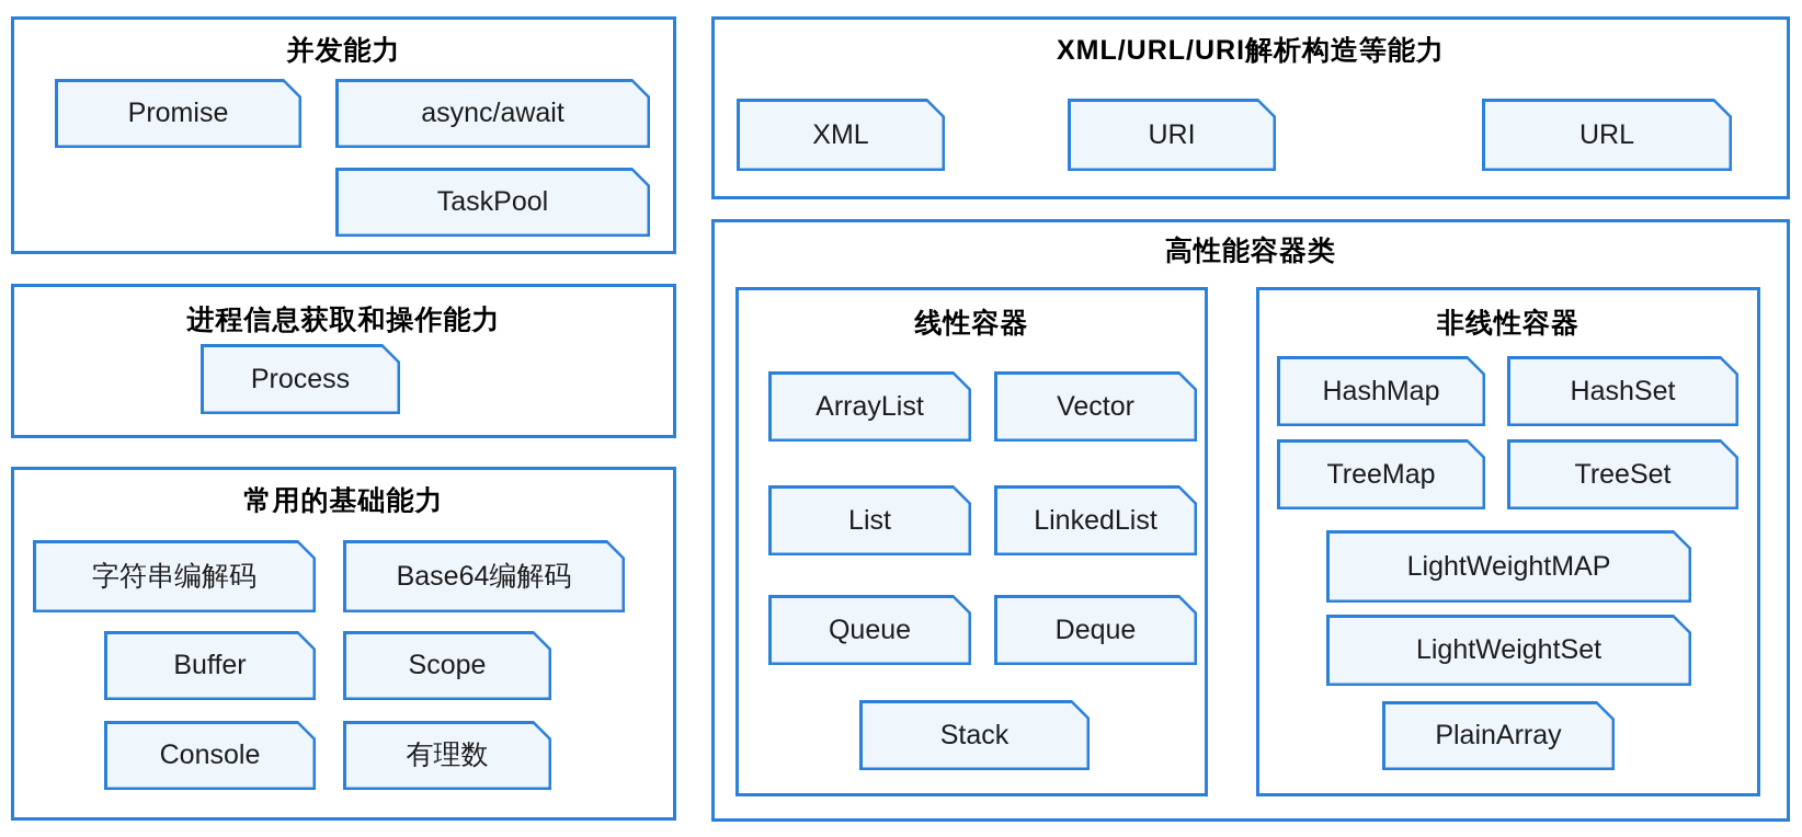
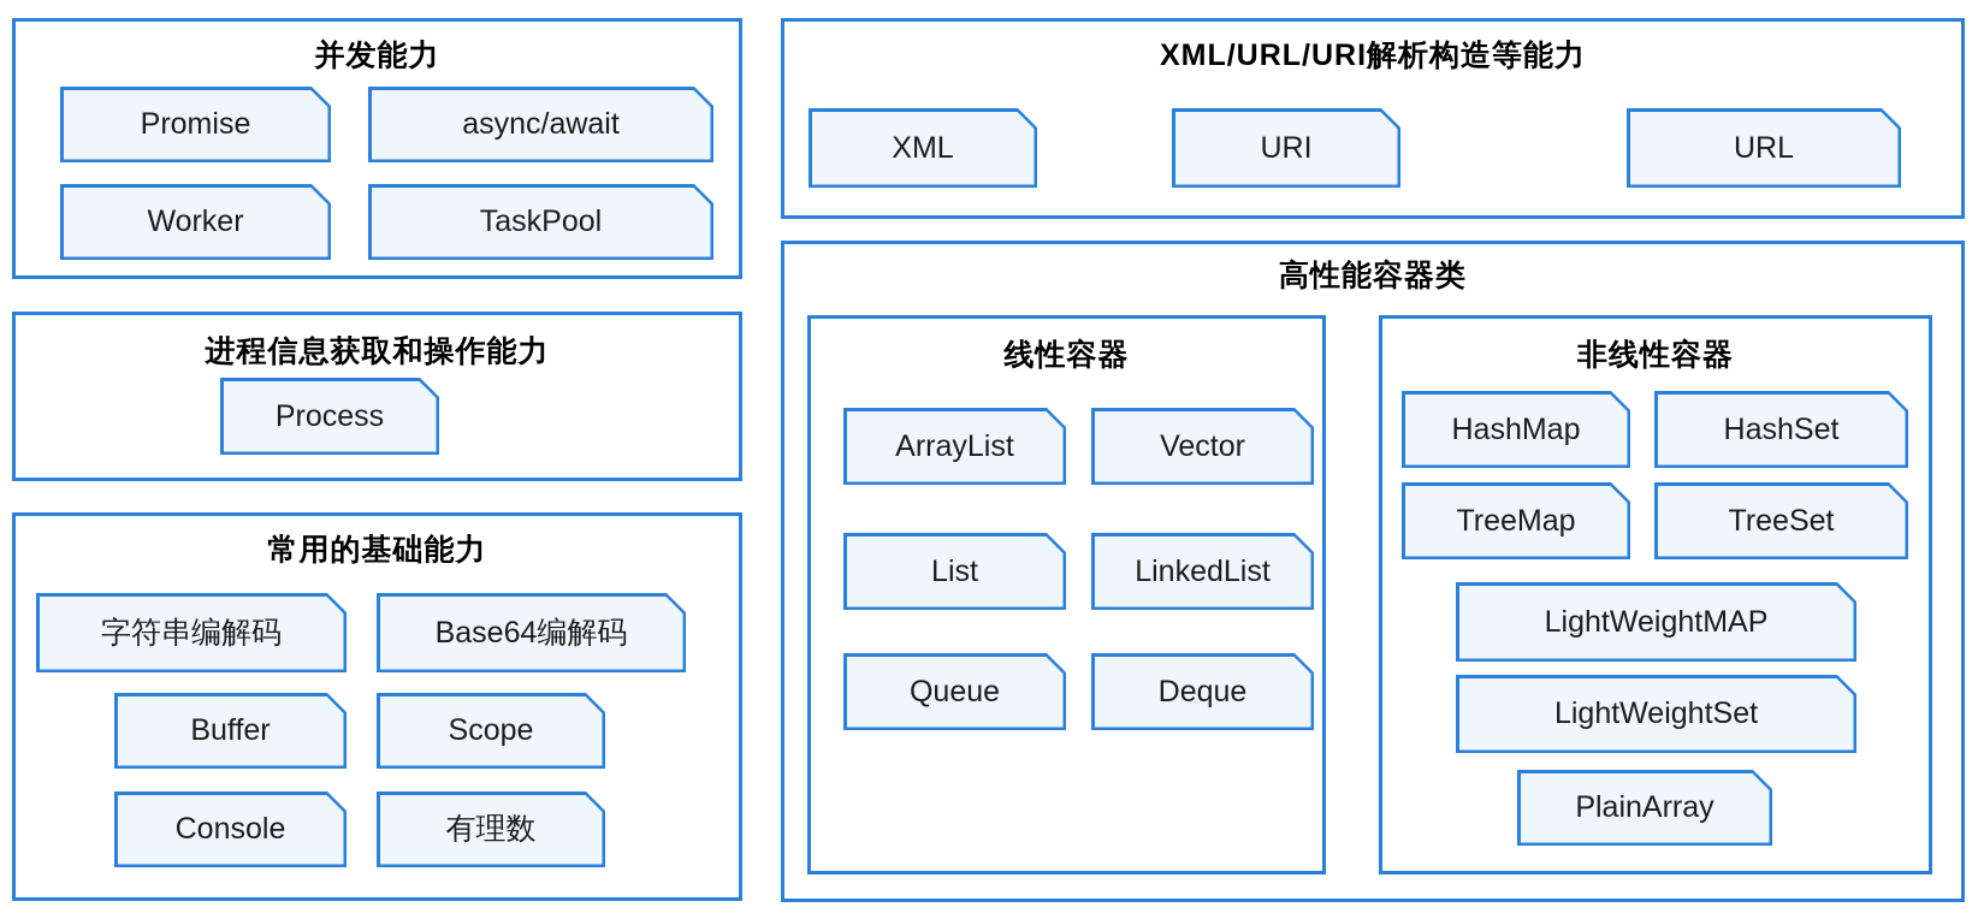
  并发能力
  Promise
  async/await
+ Worker
  TaskPool
  进程信息获取和操作能力
  Process
  常用的基础能力
  字符串编解码
  Base64编解码
  Buffer
  Scope
  Console
  有理数
  XML/URL/URI解析构造等能力
  XML
  URI
  URL
  高性能容器类
  线性容器
  ArrayList
  Vector
  List
  LinkedList
  Queue
  Deque
- Stack
  非线性容器
  HashMap
  HashSet
  TreeMap
  TreeSet
  LightWeightMAP
  LightWeightSet
  PlainArray
